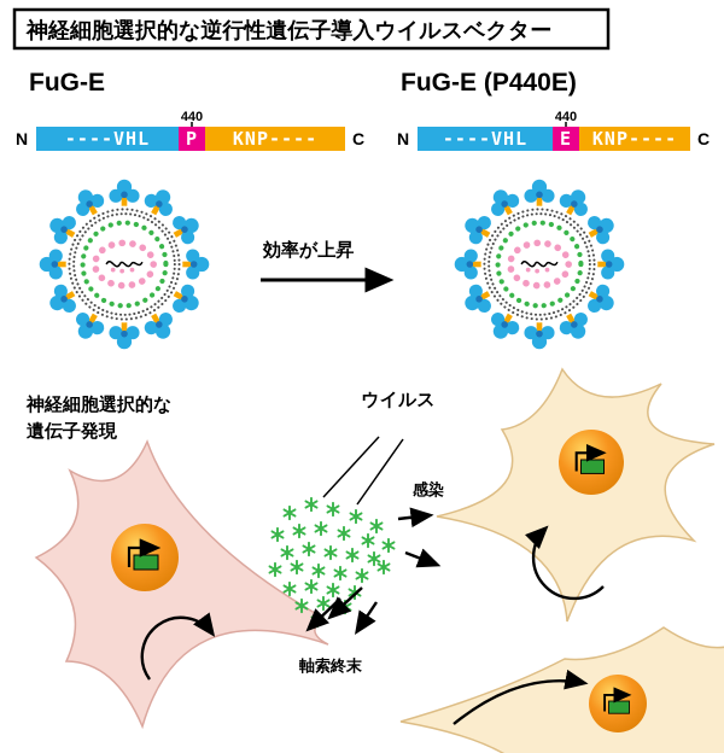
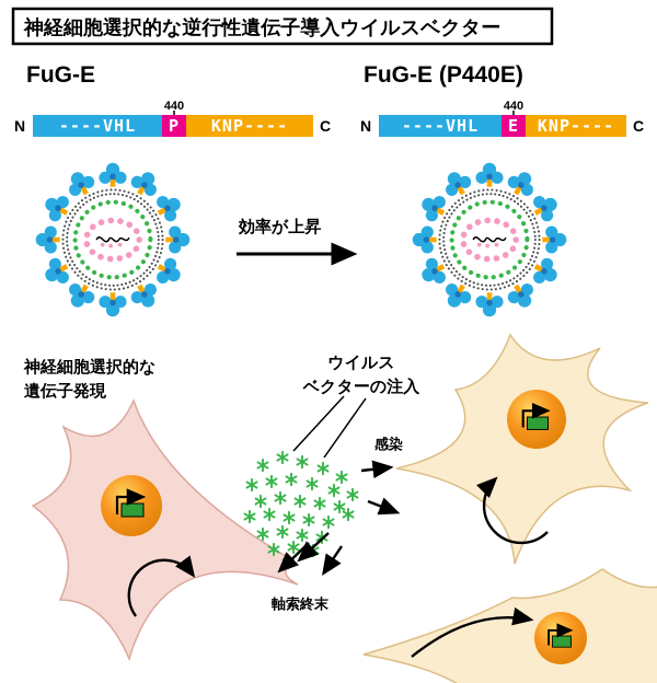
  神経細胞選択的な逆行性遺伝子導入ウイルスベクター
  FuG-E
  FuG-E (P440E)
  N
  ----VHL
  P
  440
  KNP----
  C
  N
  ----VHL
  E
  440
  KNP----
  C
  効率が上昇
  神経細胞選択的な
  遺伝子発現
  ウイルス
+ ベクターの注入
  感染
  軸索終末
